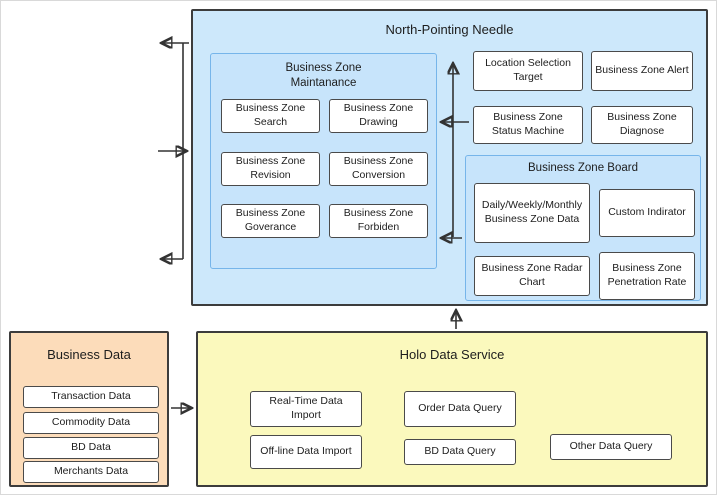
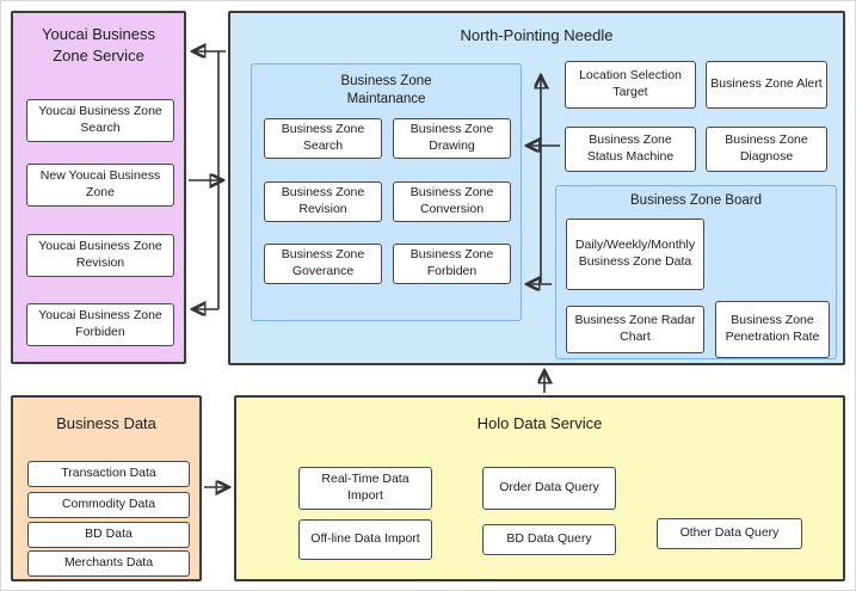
+ Youcai Business Zone Service
+ Youcai Business Zone Search
+ New Youcai Business Zone
+ Youcai Business Zone Revision
+ Youcai Business Zone Forbiden
  North-Pointing Needle
  Business Zone Maintanance
  Business Zone Search
  Business Zone Drawing
  Business Zone Revision
  Business Zone Conversion
  Business Zone Goverance
  Business Zone Forbiden
  Location Selection Target
  Business Zone Alert
  Business Zone Status Machine
  Business Zone Diagnose
  Business Zone Board
  Daily/Weekly/Monthly Business Zone Data
- Custom Indirator
  Business Zone Radar Chart
  Business Zone Penetration Rate
  Business Data
  Transaction Data
  Commodity Data
  BD Data
  Merchants Data
  Holo Data Service
  Real-Time Data Import
  Order Data Query
  Off-line Data Import
  BD Data Query
  Other Data Query
